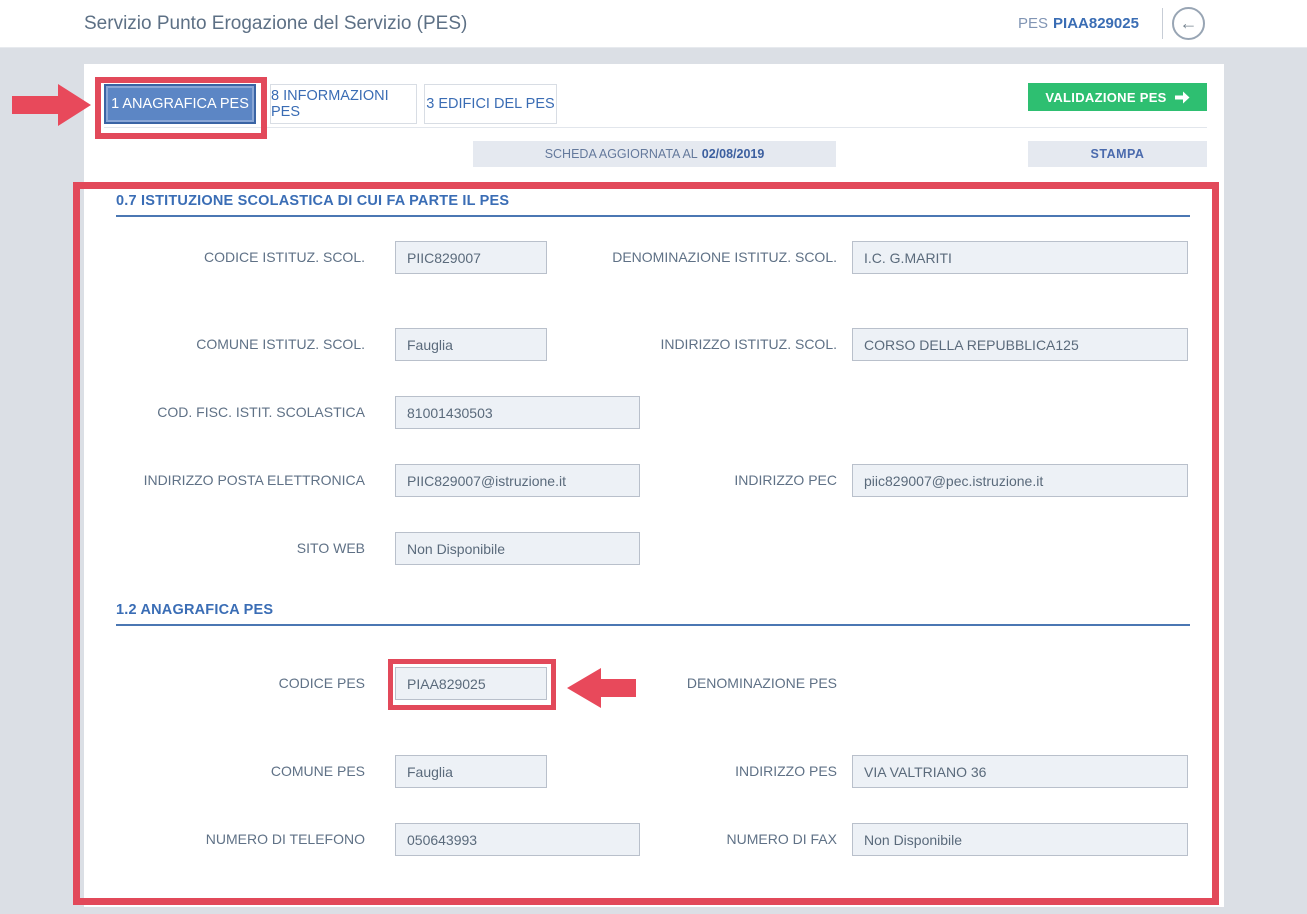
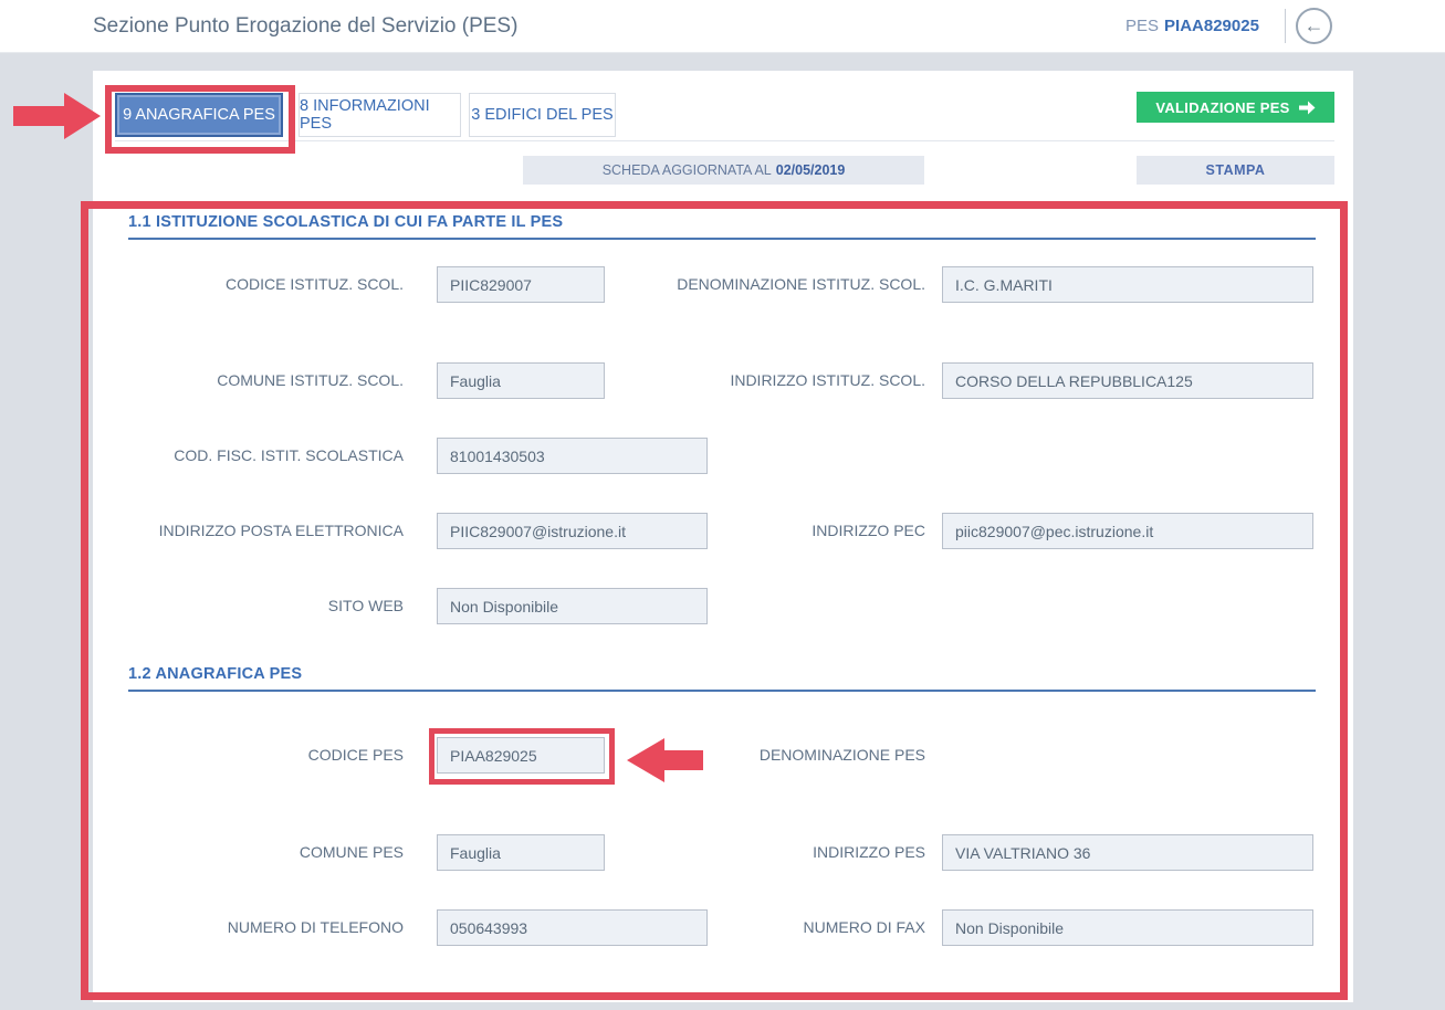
- Servizio Punto Erogazione del Servizio (PES)
+ Sezione Punto Erogazione del Servizio (PES)
  PES PIAA829025
  ←
- 1 ANAGRAFICA PES
+ 9 ANAGRAFICA PES
  8 INFORMAZIONI PES
  3 EDIFICI DEL PES
  VALIDAZIONE PES
  SCHEDA AGGIORNATA AL
- 02/08/2019
+ 02/05/2019
  STAMPA
- 0.7 ISTITUZIONE SCOLASTICA DI CUI FA PARTE IL PES
+ 1.1 ISTITUZIONE SCOLASTICA DI CUI FA PARTE IL PES
  CODICE ISTITUZ. SCOL.
  PIIC829007
  DENOMINAZIONE ISTITUZ. SCOL.
  I.C. G.MARITI
  COMUNE ISTITUZ. SCOL.
  Fauglia
  INDIRIZZO ISTITUZ. SCOL.
  CORSO DELLA REPUBBLICA125
  COD. FISC. ISTIT. SCOLASTICA
  81001430503
  INDIRIZZO POSTA ELETTRONICA
  PIIC829007@istruzione.it
  INDIRIZZO PEC
  piic829007@pec.istruzione.it
  SITO WEB
  Non Disponibile
  1.2 ANAGRAFICA PES
  CODICE PES
  PIAA829025
  DENOMINAZIONE PES
  COMUNE PES
  Fauglia
  INDIRIZZO PES
  VIA VALTRIANO 36
  NUMERO DI TELEFONO
  050643993
  NUMERO DI FAX
  Non Disponibile
